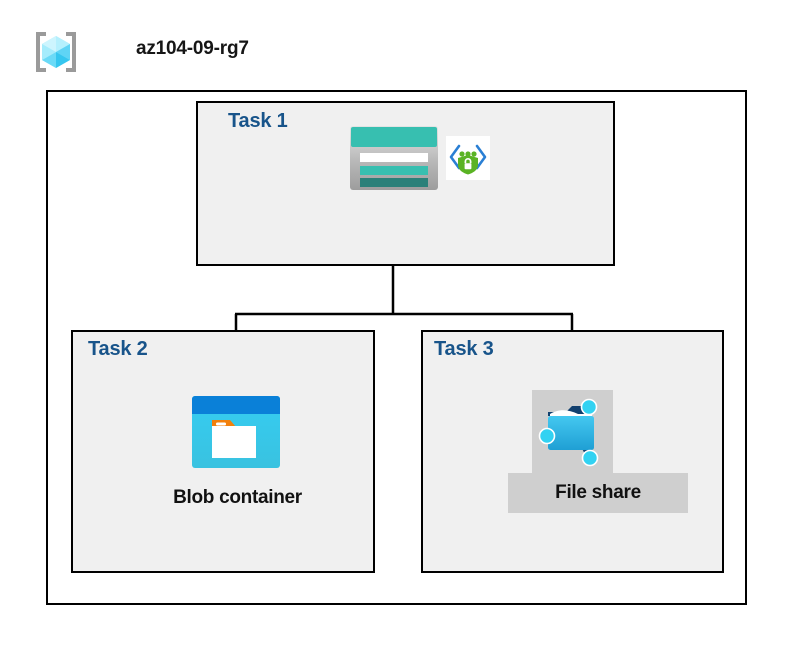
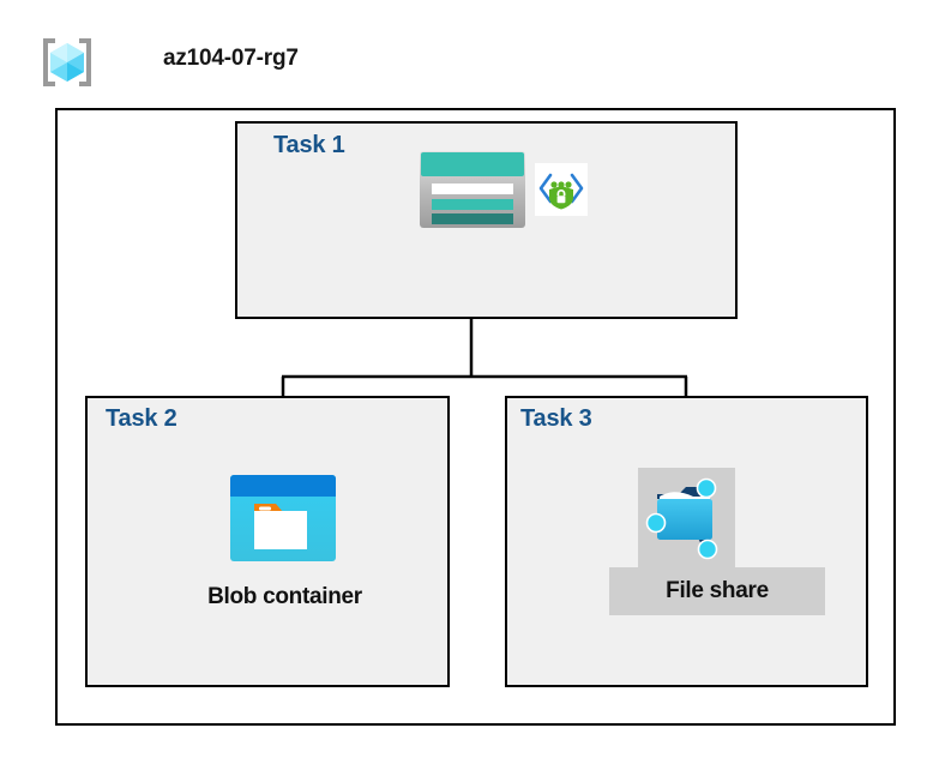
- az104-09-rg7
+ az104-07-rg7
  Task 1
  Task 2
  Blob container
  Task 3
  File share
